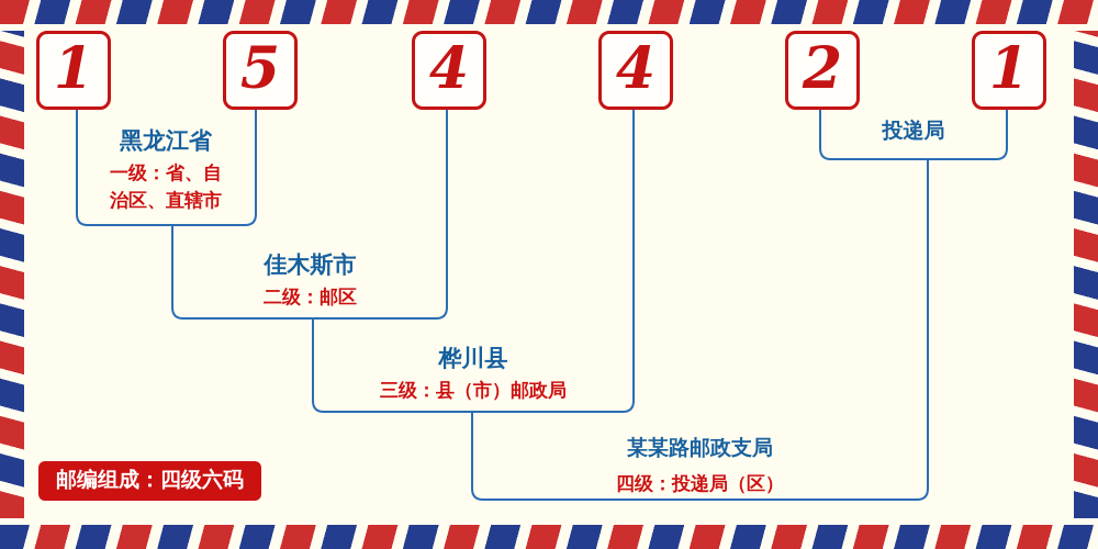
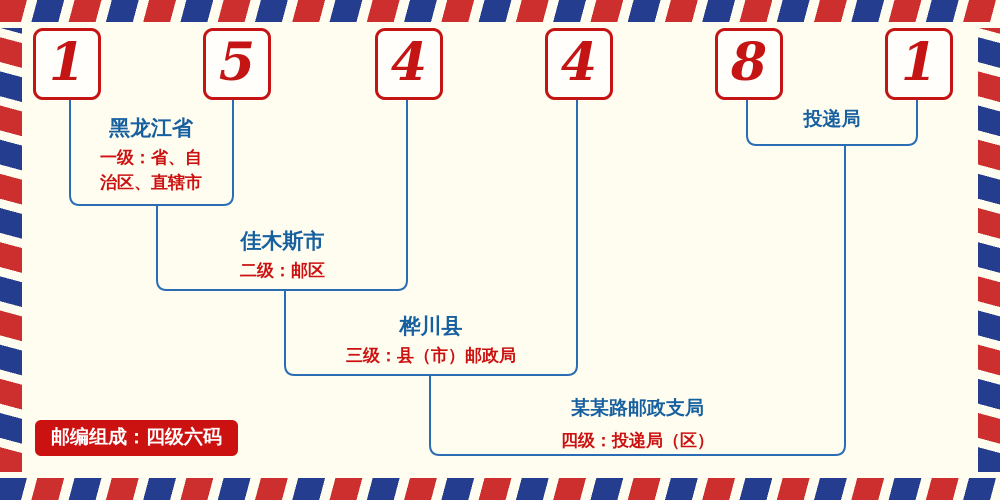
  1
  5
  4
  4
- 2
+ 8
  1
  黑龙江省
  一级：省、自
  治区、直辖市
  佳木斯市
  二级：邮区
  桦川县
  三级：县（市）邮政局
  某某路邮政支局
  四级：投递局（区）
  投递局
  邮编组成：四级六码
